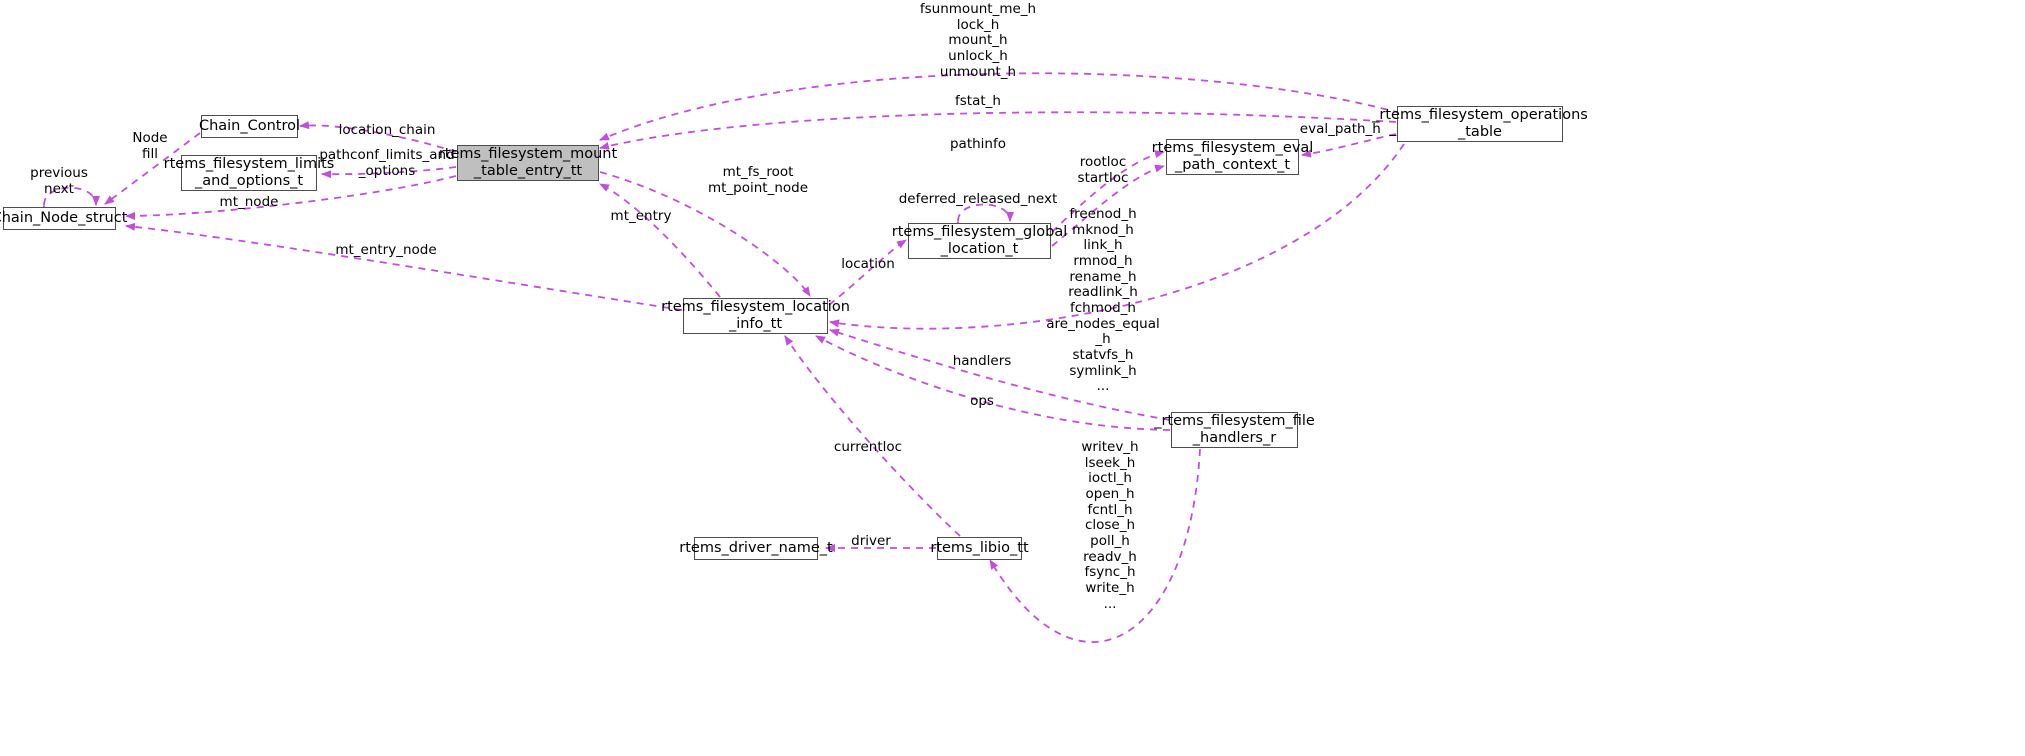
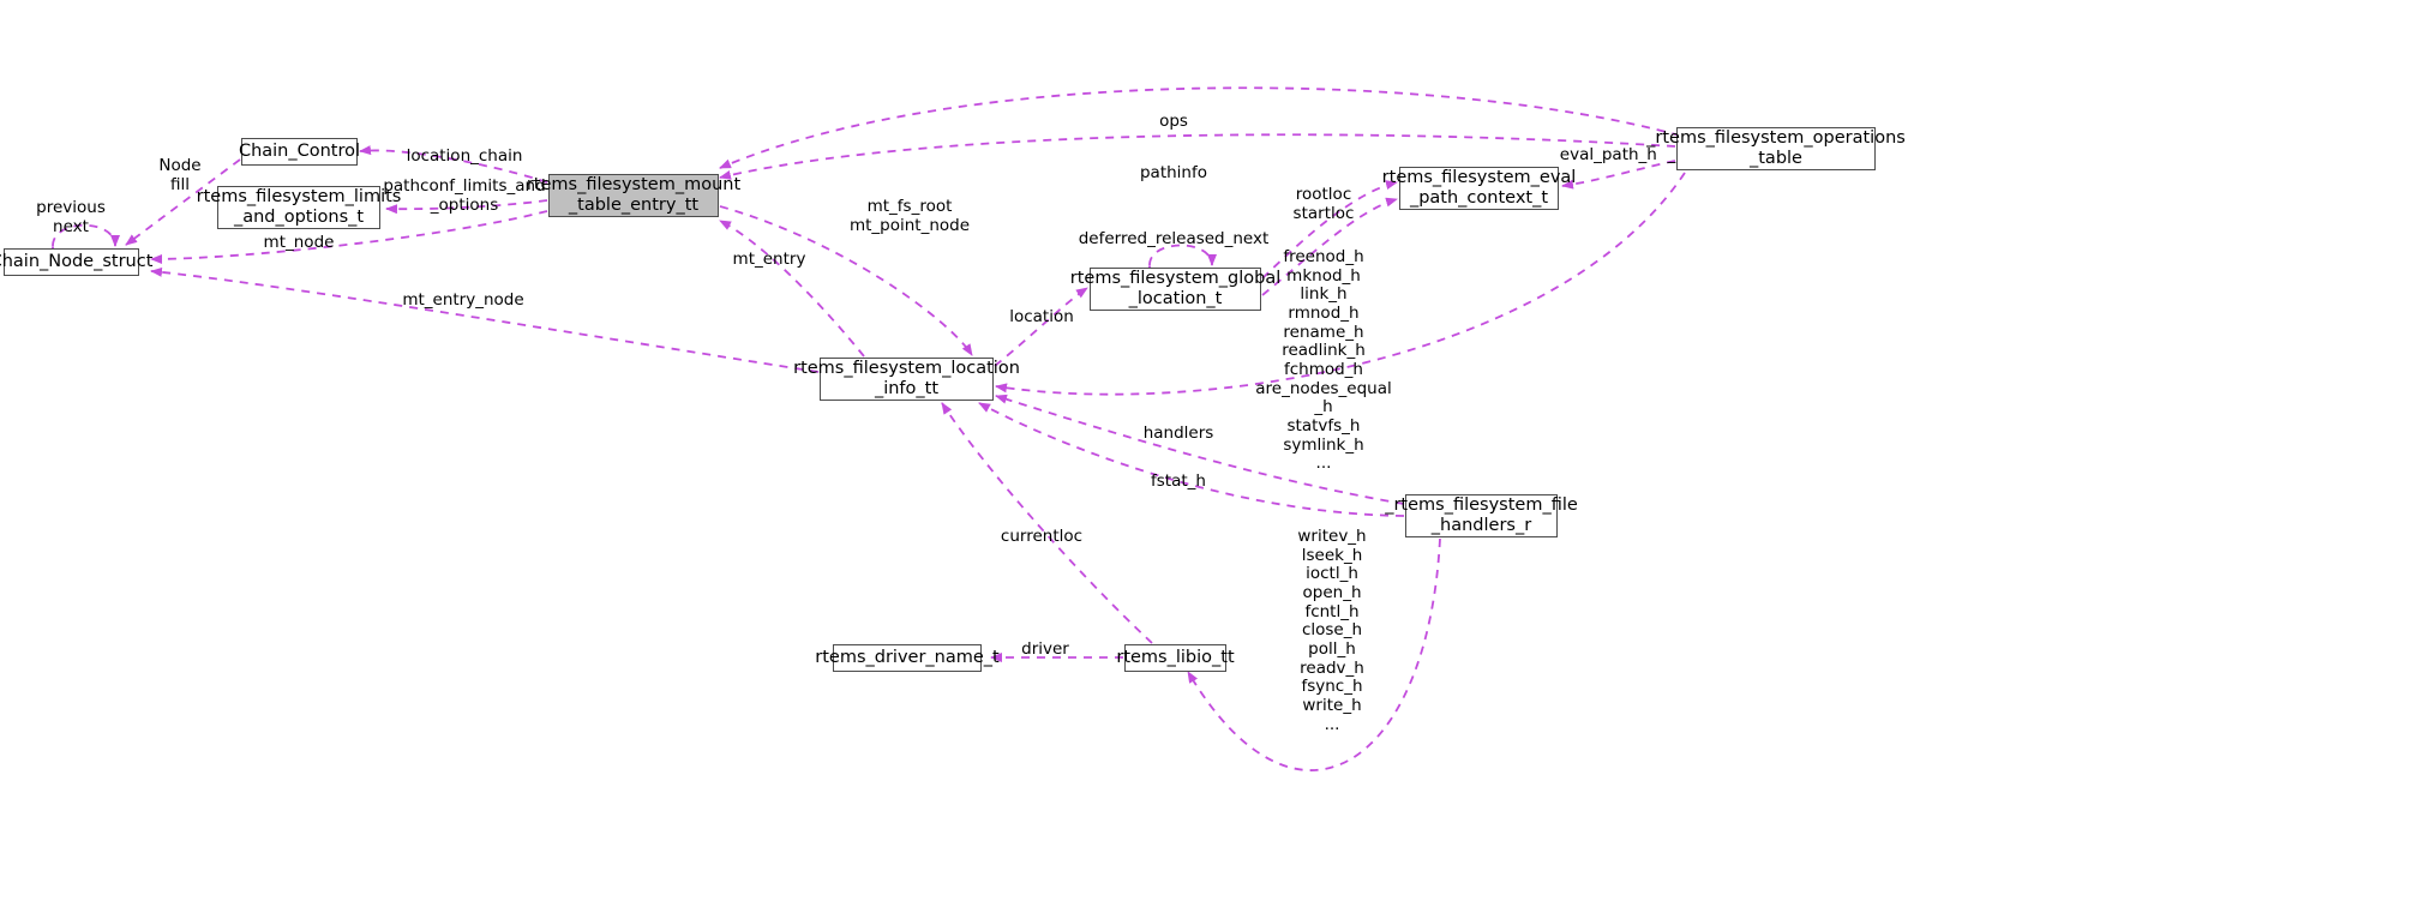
  hain_Node_struct
  Chain_Control
  rtems_filesystem_limits
  _and_options_t
  rtems_filesystem_mount
  _table_entry_tt
  rtems_filesystem_global
  _location_t
  rtems_filesystem_location
  _info_tt
  rtems_filesystem_eval
  _path_context_t
  _rtems_filesystem_operations
  _table
  _rtems_filesystem_file
  _handlers_r
  rtems_driver_name_t
  rtems_libio_tt
  Node
  fill
  previous
  next
  location_chain
  pathconf_limits_and
  _options
  mt_node
  mt_entry_node
  mt_entry
  mt_fs_root
  mt_point_node
- fsunmount_me_h
- lock_h
- mount_h
- unlock_h
- unmount_h
- fstat_h
+ ops
  pathinfo
  deferred_released_next
  location
  rootloc
  startloc
  freenod_h
  mknod_h
  link_h
  rmnod_h
  rename_h
  readlink_h
  fchmod_h
  are_nodes_equal
  _h
  statvfs_h
  symlink_h
  ...
  eval_path_h _
  handlers
- ops
+ fstat_h
  currentloc
  driver
  writev_h
  lseek_h
  ioctl_h
  open_h
  fcntl_h
  close_h
  poll_h
  readv_h
  fsync_h
  write_h
  ...
